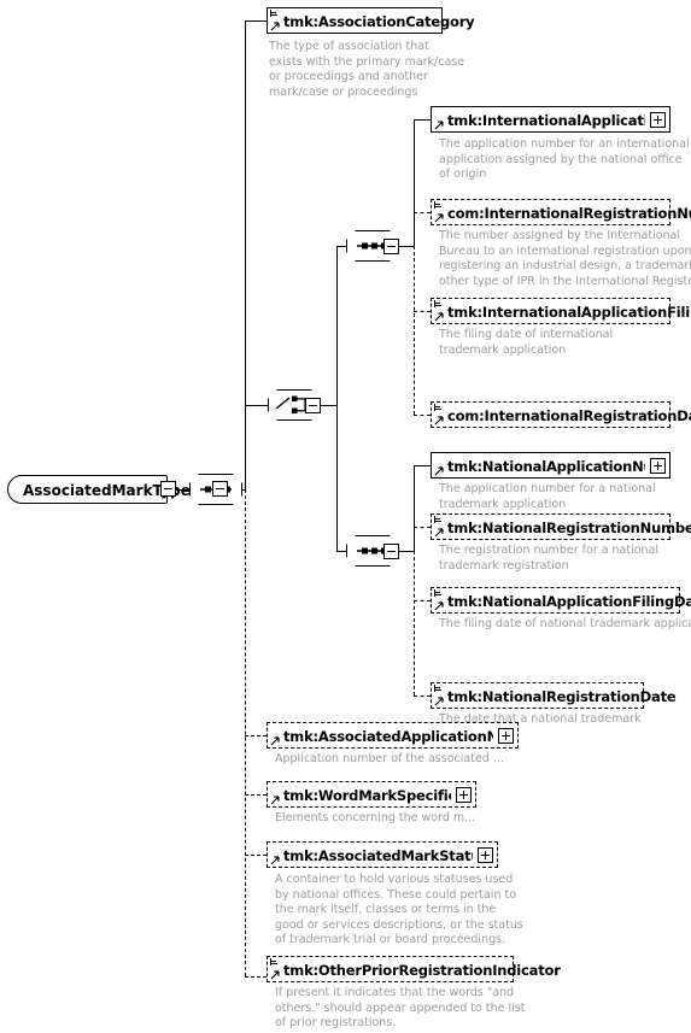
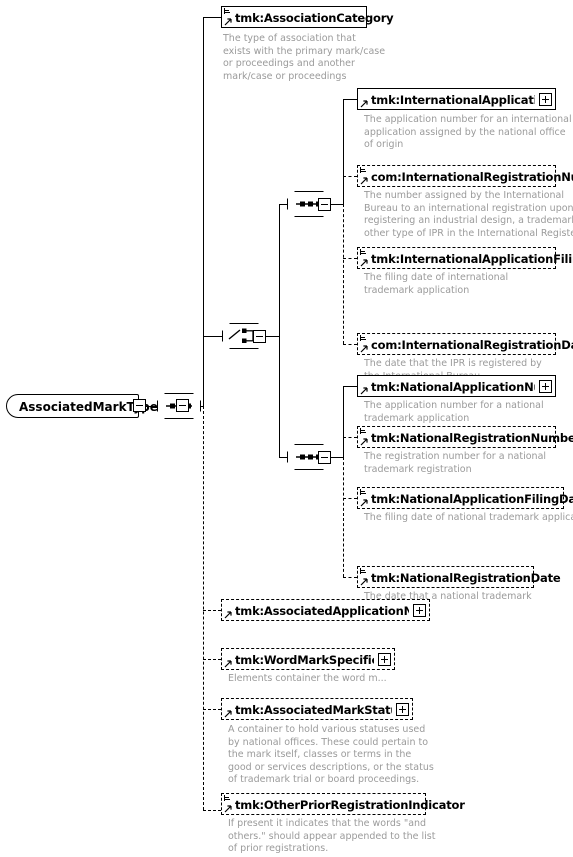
  AssociatedMarkTe
  tmk:AssociationCategory
  The type of association that
  exists with the primary mark/case
  or proceedings and another
  mark/case or proceedings
  tmk:InternationalApplicat
  The application number for an international
  application assigned by the national office
  of origin
  com:InternationalRegistrationN
  The number assigned by the International
  Bureau to an international registration upon
  registering an industrial design, a trademar
  other type of IPR in the International Regist
  tmk:InternationalApplicationFili
  The filing date of international
  trademark application
  com:InternationalRegistrationD
+ The date that the IPR is registered by
  tmk:NationalApplicationN
  The application number for a national
  trademark application
  tmk:NationalRegistrationNumbe
  The registration number for a national
  trademark registration
  tmk:NationalApplicationFilingDa
  The filing date of national trademark applic
  tmk:NationalRegistrationDate
  The date that a national trademark
  tmk:AssociatedApplicationN
- Application number of the associated ...
  tmk:WordMarkSpecifi
- Elements concerning the word m...
+ Elements container the word m...
  tmk:AssociatedMarkStat
  A container to hold various statuses used
  by national offices. These could pertain to
  the mark itself, classes or terms in the
  good or services descriptions, or the status
  of trademark trial or board proceedings.
  tmk:OtherPriorRegistrationIndicator
  If present it indicates that the words "and
  others." should appear appended to the list
  of prior registrations.
